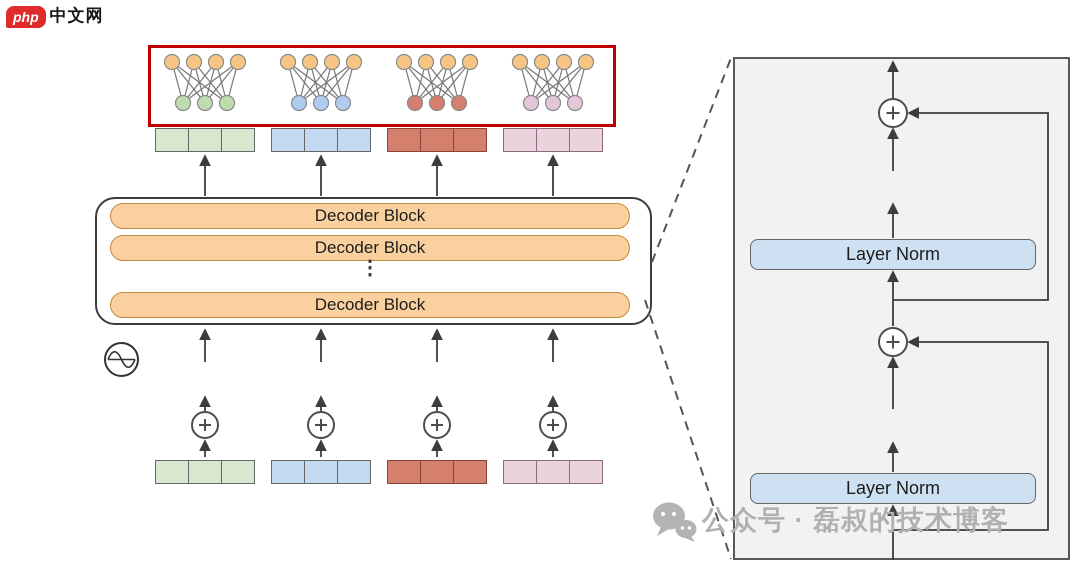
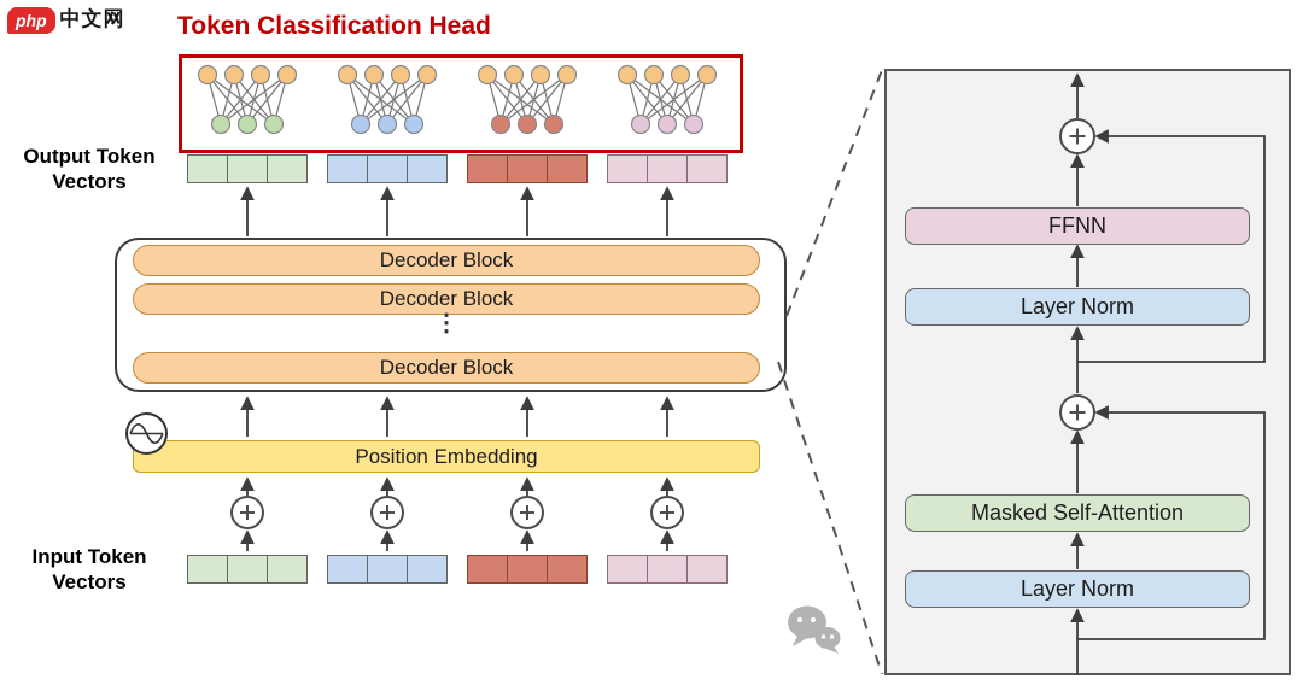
  php
  中文网
+ Token Classification Head
+ Output Token Vectors
+ Input Token Vectors
  Decoder Block
  Decoder Block
  ⋮
  Decoder Block
+ Position Embedding
+ FFNN
  Layer Norm
+ Masked Self-Attention
  Layer Norm
- 公众号 · 磊叔的技术博客
